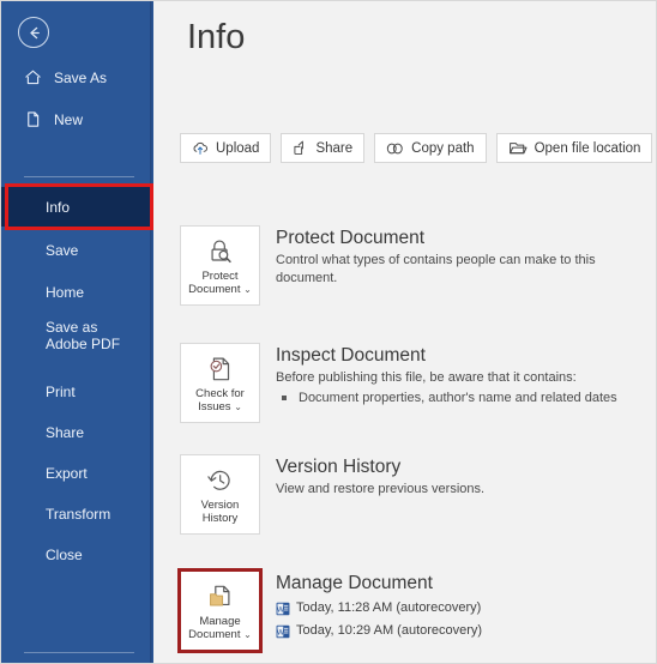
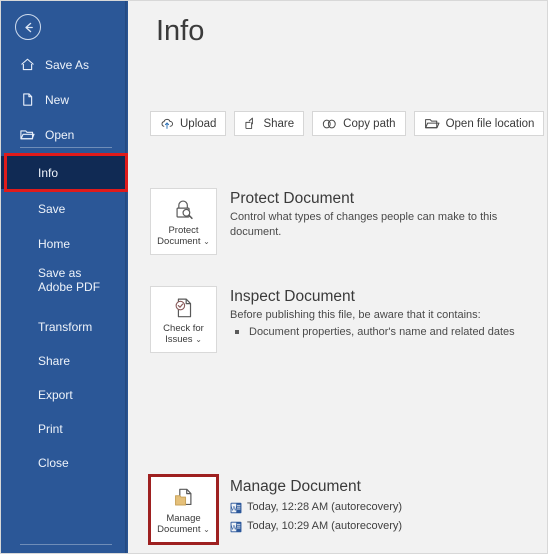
  Save As
  New
+ Open
  Info
  Save
  Home
  Save as Adobe PDF
- Print
+ Transform
  Share
  Export
- Transform
+ Print
  Close
  Info
  Upload
  Share
  Copy path
  Open file location
  Protect
  Document ⌄
  Protect Document
- Control what types of contains people can make to this document.
+ Control what types of changes people can make to this document.
  Check for
  Issues ⌄
  Inspect Document
  Before publishing this file, be aware that it contains:
  Document properties, author's name and related dates
- Version
- History
- Version History
- View and restore previous versions.
  Manage
  Document ⌄
  Manage Document
- Today, 11:28 AM (autorecovery)
+ Today, 12:28 AM (autorecovery)
  Today, 10:29 AM (autorecovery)
